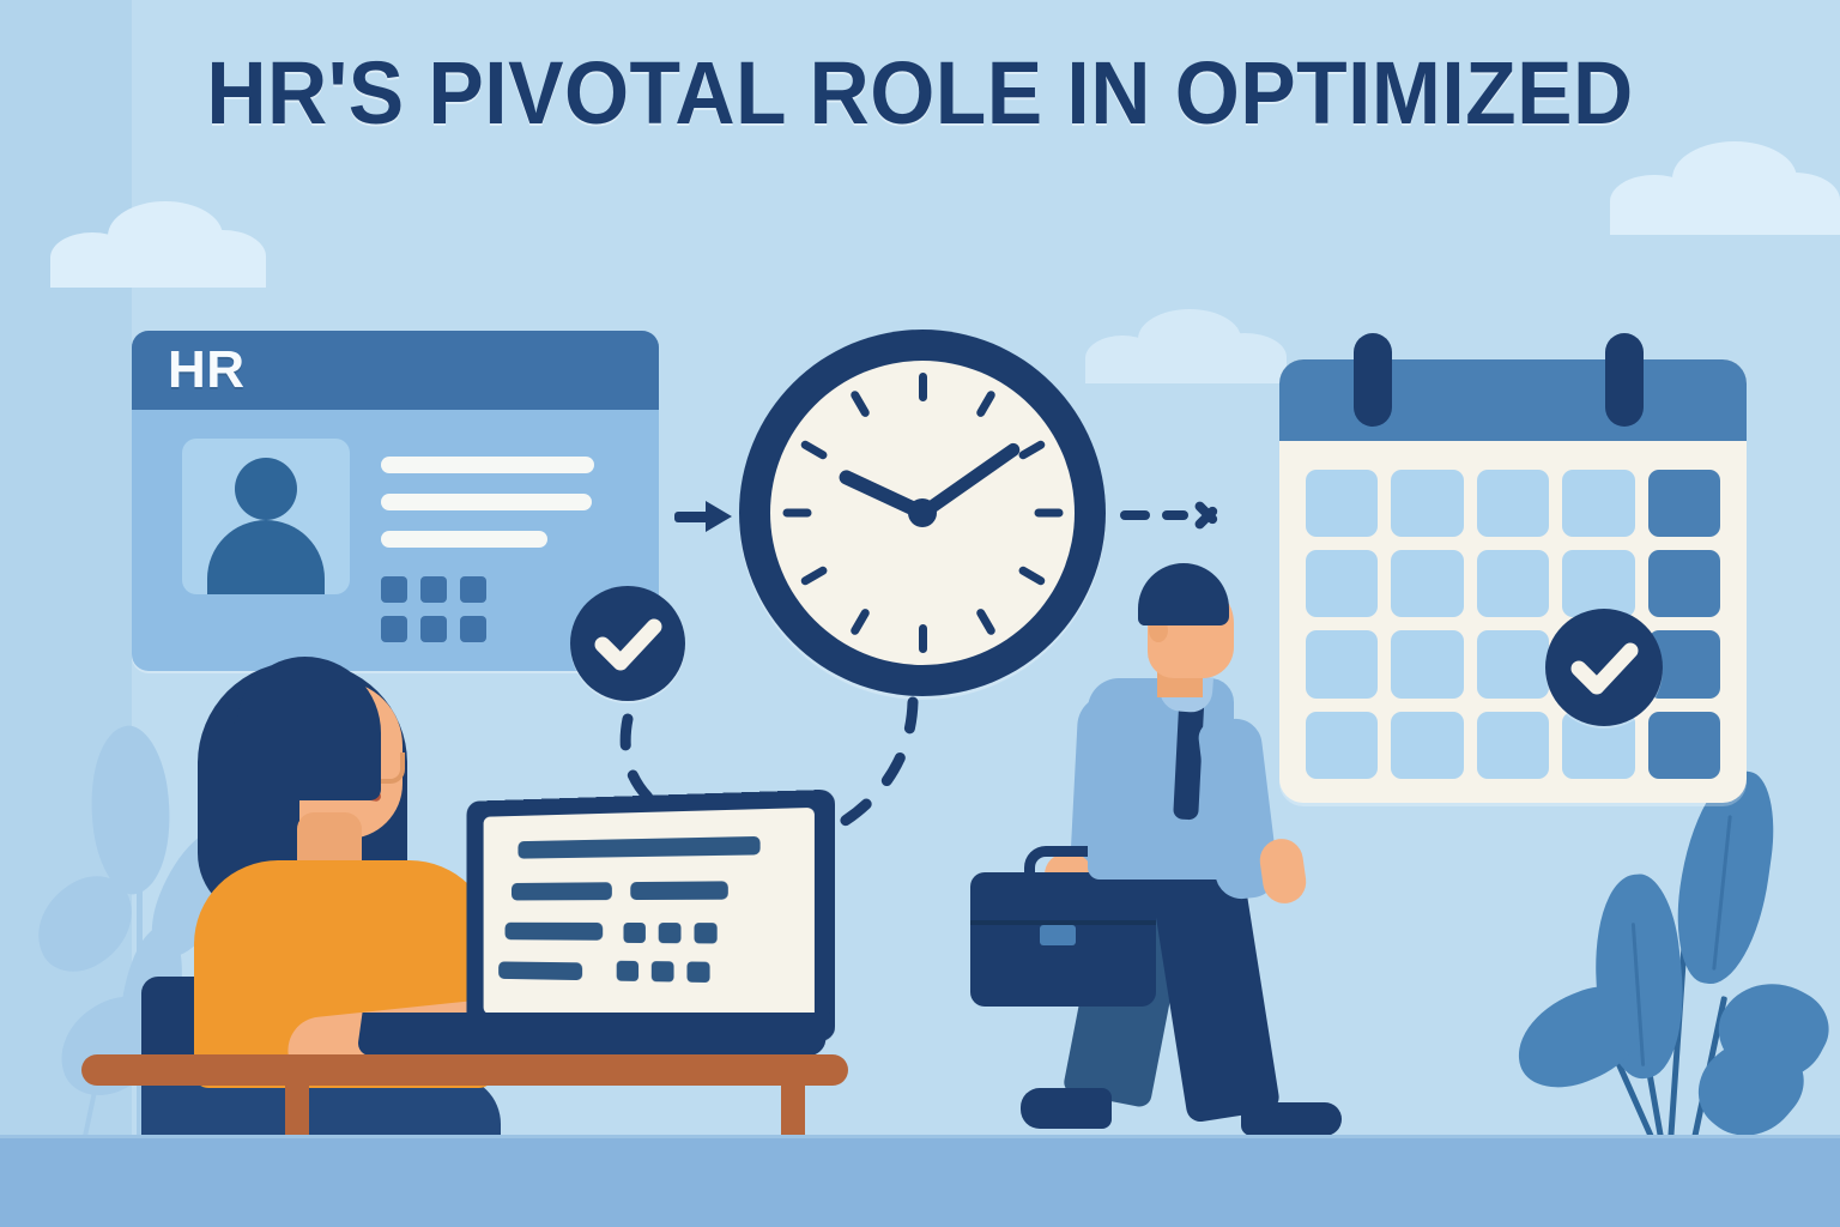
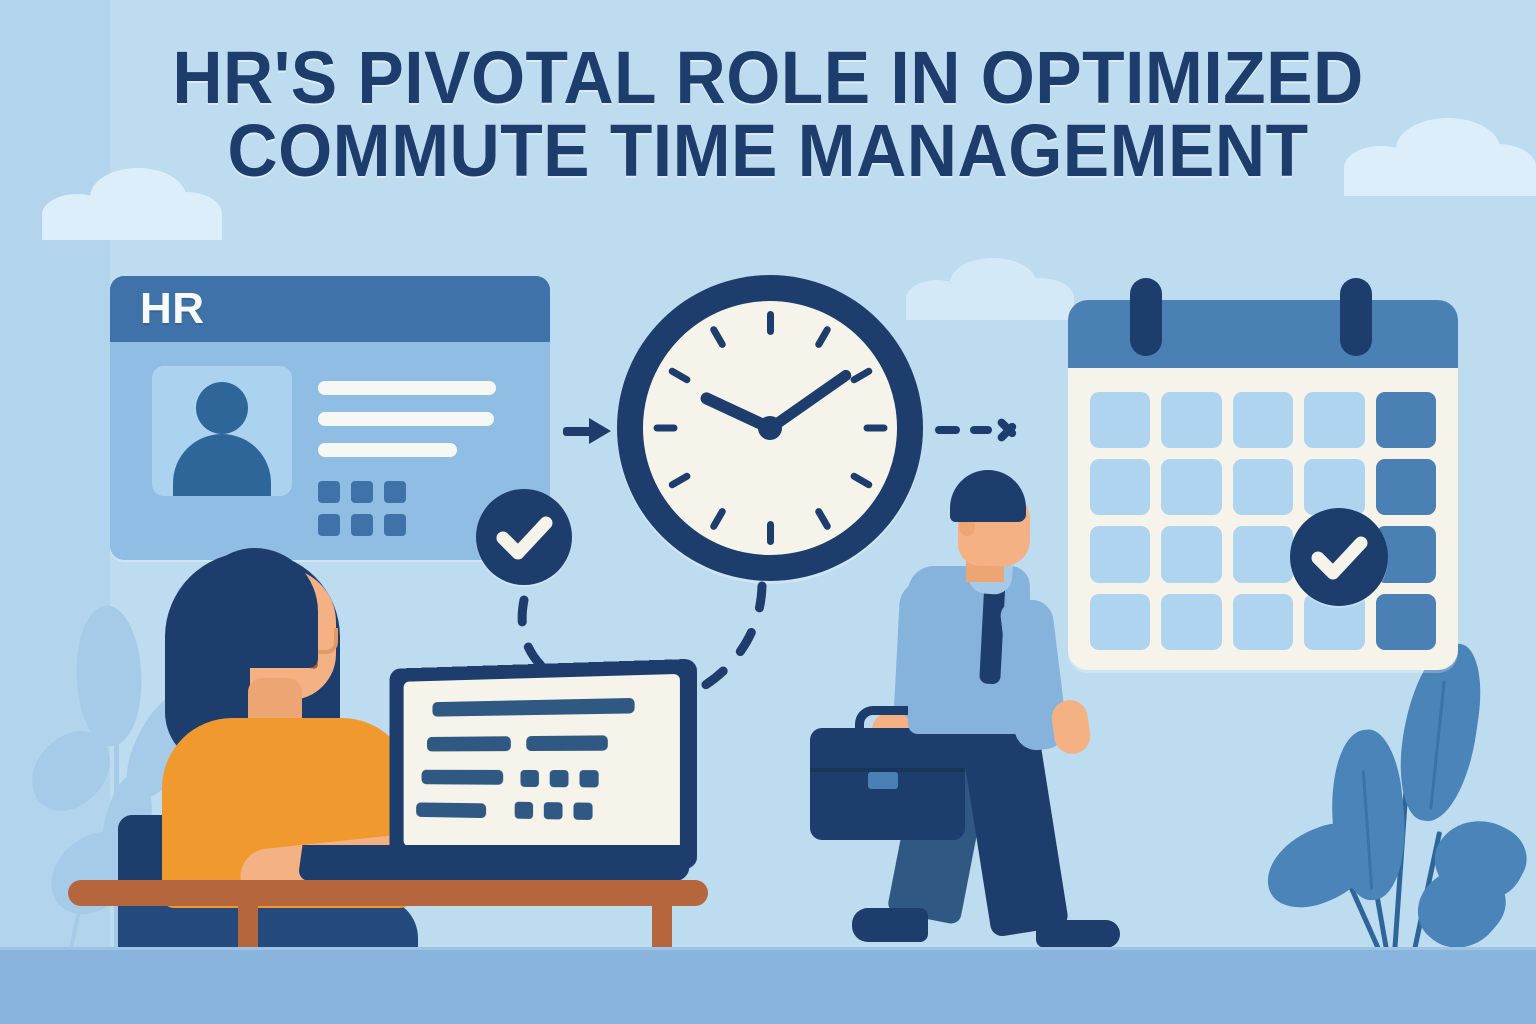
  HR'S PIVOTAL ROLE IN OPTIMIZED
+ COMMUTE TIME MANAGEMENT
  HR
